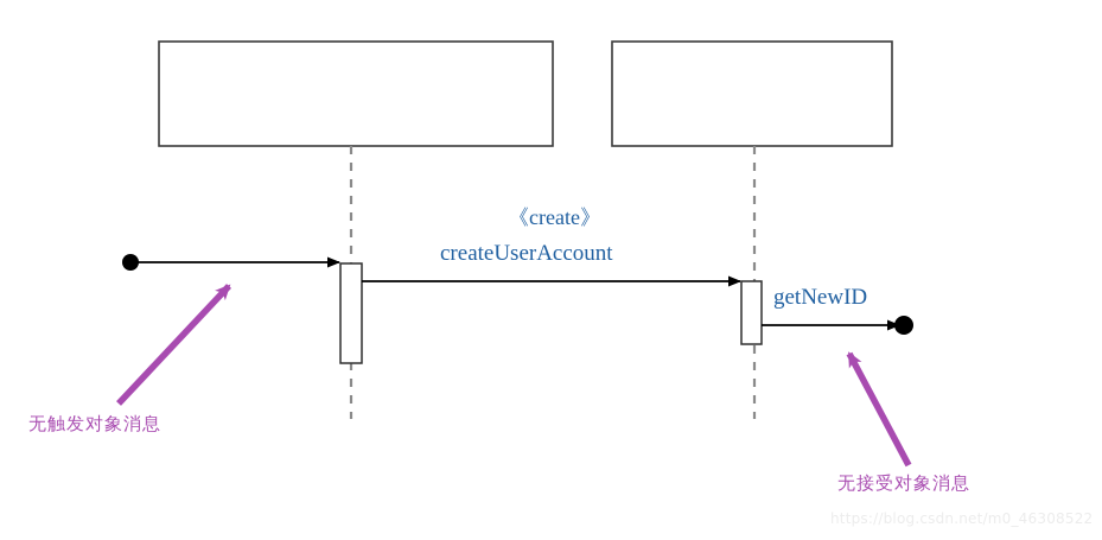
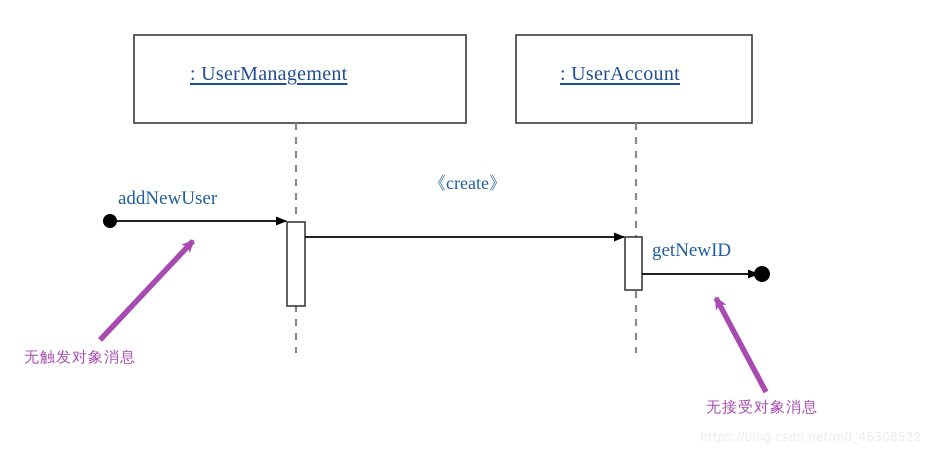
+ : UserManagement
+ : UserAccount
+ addNewUser
  《create》
- createUserAccount
  getNewID
  无触发对象消息
  无接受对象消息
